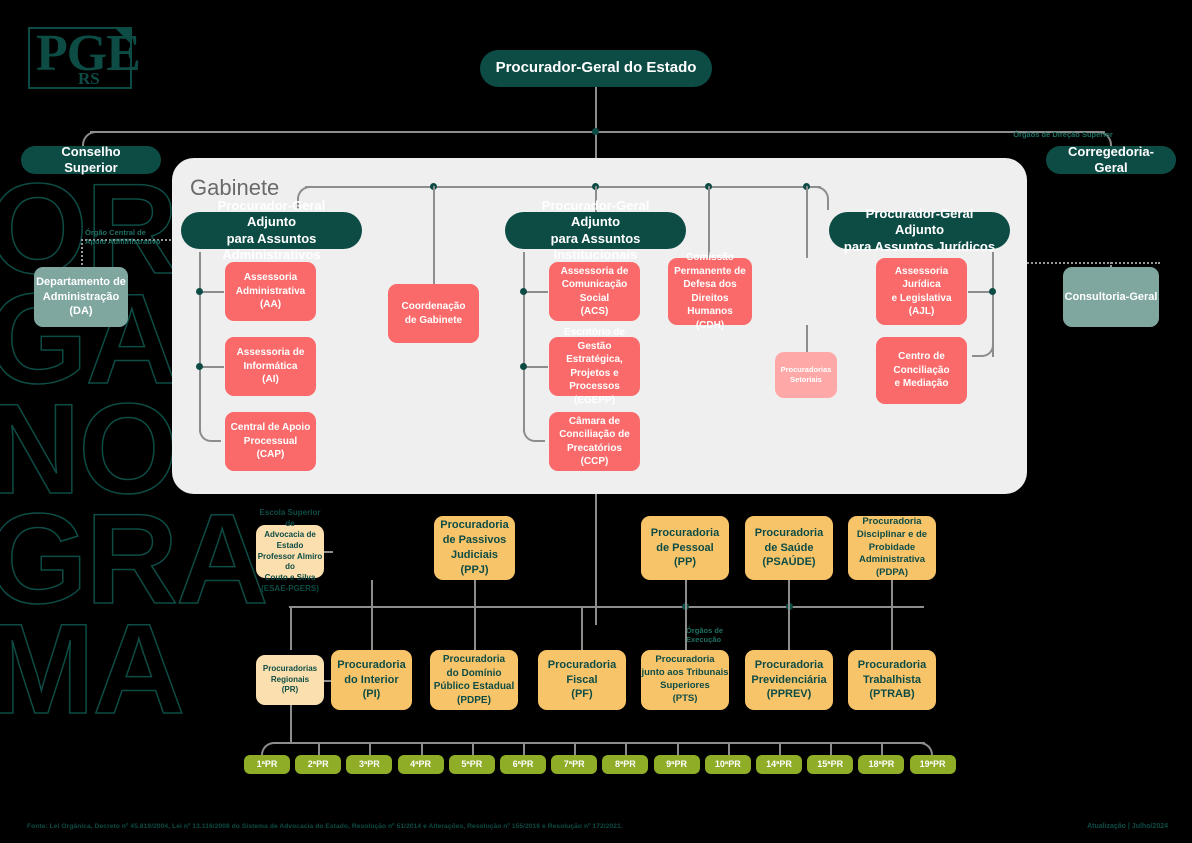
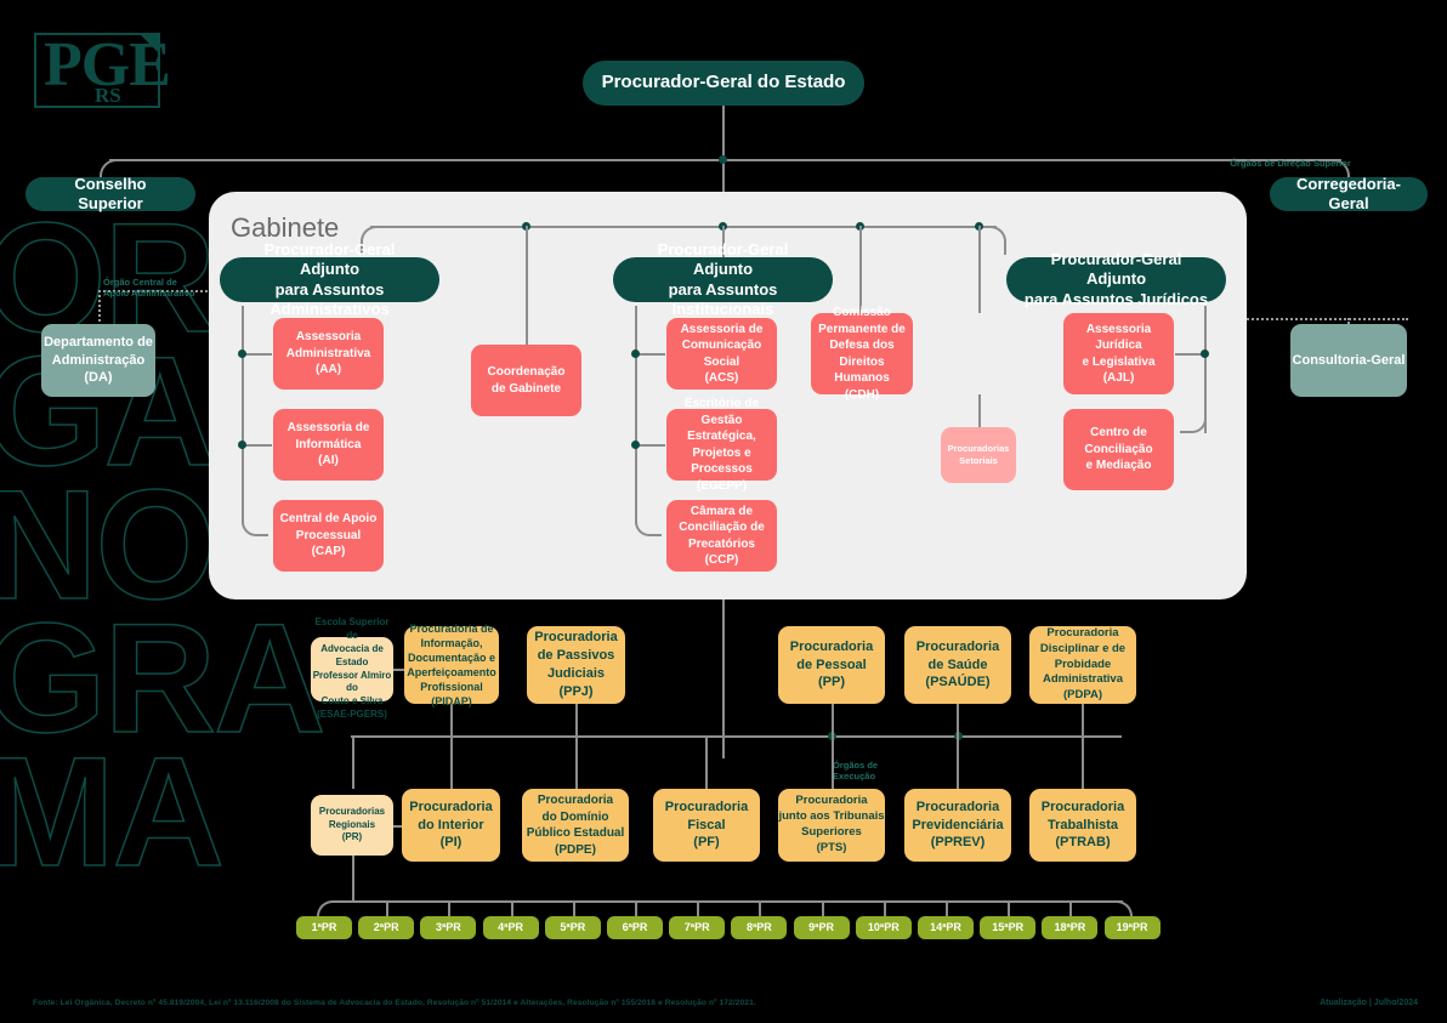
  OR
  GA
  NO
  GRA
  MA
  PGE
  RS
  Órgãos de Direção Superior
  Procurador-Geral do Estado
  Conselho Superior
  Corregedoria-Geral
  Órgão Central de
  Apoio Administrativo
  Departamento de
  Administração
  (DA)
  Consultoria-Geral
  Gabinete
  Procurador-Geral Adjunto
  para Assuntos Administrativos
  Procurador-Geral Adjunto
  para Assuntos Institucionais
  Procurador-Geral Adjunto
  para Assuntos Jurídicos
  Assessoria
  Administrativa
  (AA)
  Assessoria de
  Informática
  (AI)
  Central de Apoio
  Processual
  (CAP)
  Coordenação
  de Gabinete
  Assessoria de
  Comunicação
  Social
  (ACS)
  Escritório de
  Gestão Estratégica,
  Projetos e
  Processos
  (EGEPP)
  Câmara de
  Conciliação de
  Precatórios
  (CCP)
  Comissão
  Permanente de
  Defesa dos
  Direitos Humanos
  (CDH)
  Procuradorias
  Setoriais
  Assessoria
  Jurídica
  e Legislativa
  (AJL)
  Centro de
  Conciliação
  e Mediação
  Órgãos de
  Execução
  Escola Superior de
  Advocacia de Estado
  Professor Almiro do
  Couto e Silva
  (ESAE-PGERS)
+ Procuradoria de
+ Informação,
+ Documentação e
+ Aperfeiçoamento
+ Profissional
+ (PIDAP)
  Procuradoria
  de Passivos
  Judiciais
  (PPJ)
  Procuradoria
  de Pessoal
  (PP)
  Procuradoria
  de Saúde
  (PSAÚDE)
  Procuradoria
  Disciplinar e de
  Probidade
  Administrativa
  (PDPA)
  Procuradorias
  Regionais
  (PR)
  Procuradoria
  do Interior
  (PI)
  Procuradoria
  do Domínio
  Público Estadual
  (PDPE)
  Procuradoria
  Fiscal
  (PF)
  Procuradoria
  junto aos Tribunais
  Superiores
  (PTS)
  Procuradoria
  Previdenciária
  (PPREV)
  Procuradoria
  Trabalhista
  (PTRAB)
  1ªPR
  2ªPR
  3ªPR
  4ªPR
  5ªPR
  6ªPR
  7ªPR
  8ªPR
  9ªPR
  10ªPR
  14ªPR
  15ªPR
  18ªPR
  19ªPR
